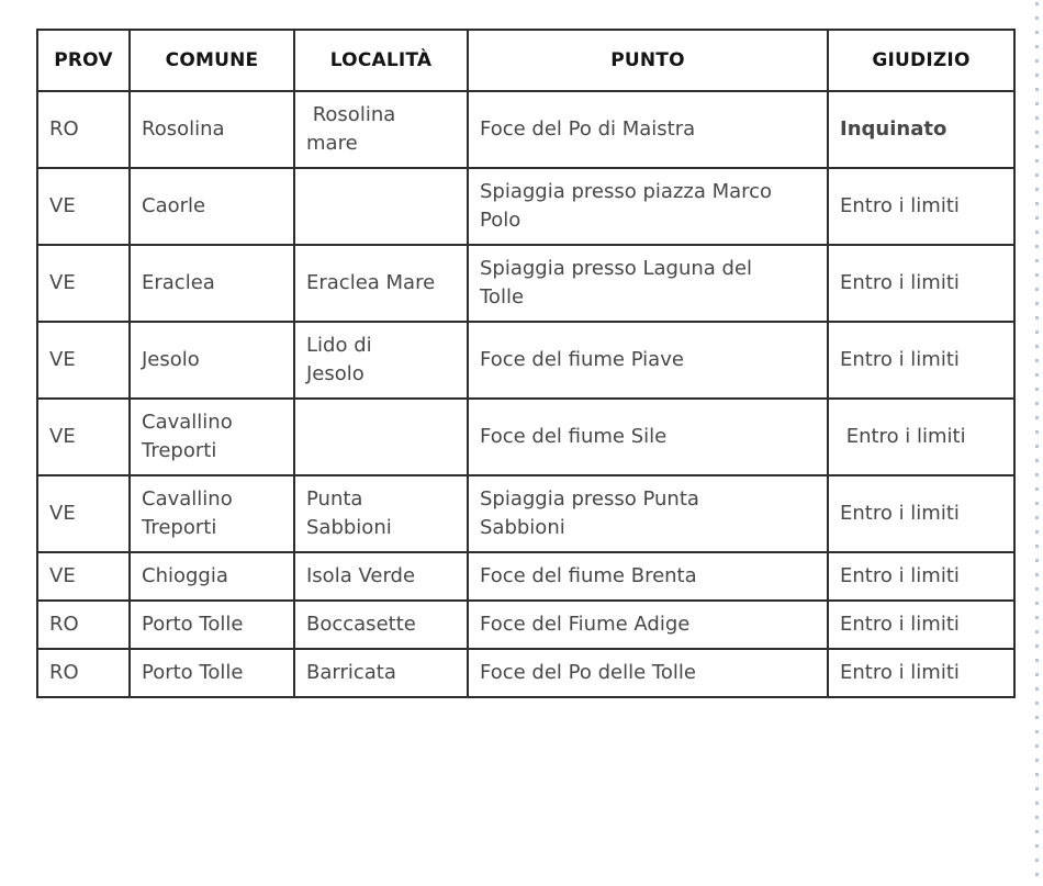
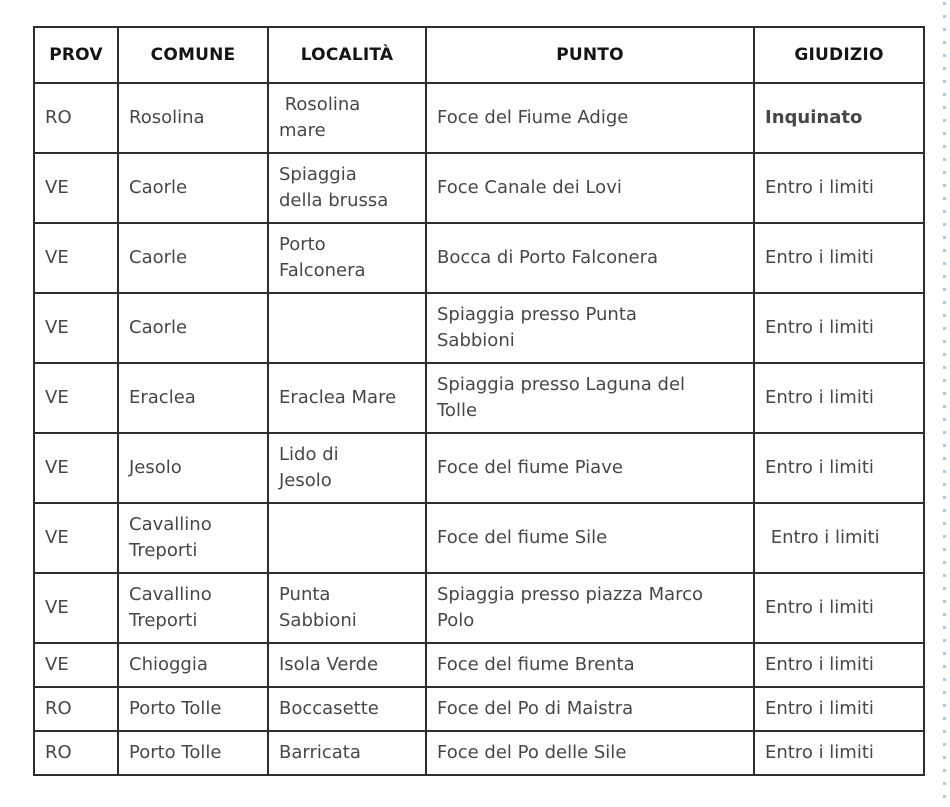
  PROV	COMUNE	LOCALITÀ	PUNTO	GIUDIZIO
- RO	Rosolina	Rosolina mare	Foce del Po di Maistra	Inquinato
+ RO	Rosolina	Rosolina mare	Foce del Fiume Adige	Inquinato
+ VE	Caorle	Spiaggia della brussa	Foce Canale dei Lovi	Entro i limiti
+ VE	Caorle	Porto Falconera	Bocca di Porto Falconera	Entro i limiti
- VE	Caorle		Spiaggia presso piazza Marco Polo	Entro i limiti
+ VE	Caorle		Spiaggia presso Punta Sabbioni	Entro i limiti
  VE	Eraclea	Eraclea Mare	Spiaggia presso Laguna del Tolle	Entro i limiti
  VE	Jesolo	Lido di Jesolo	Foce del fiume Piave	Entro i limiti
  VE	Cavallino Treporti		Foce del fiume Sile	Entro i limiti
- VE	Cavallino Treporti	Punta Sabbioni	Spiaggia presso Punta Sabbioni	Entro i limiti
+ VE	Cavallino Treporti	Punta Sabbioni	Spiaggia presso piazza Marco Polo	Entro i limiti
  VE	Chioggia	Isola Verde	Foce del fiume Brenta	Entro i limiti
- RO	Porto Tolle	Boccasette	Foce del Fiume Adige	Entro i limiti
+ RO	Porto Tolle	Boccasette	Foce del Po di Maistra	Entro i limiti
- RO	Porto Tolle	Barricata	Foce del Po delle Tolle	Entro i limiti
+ RO	Porto Tolle	Barricata	Foce del Po delle Sile	Entro i limiti
